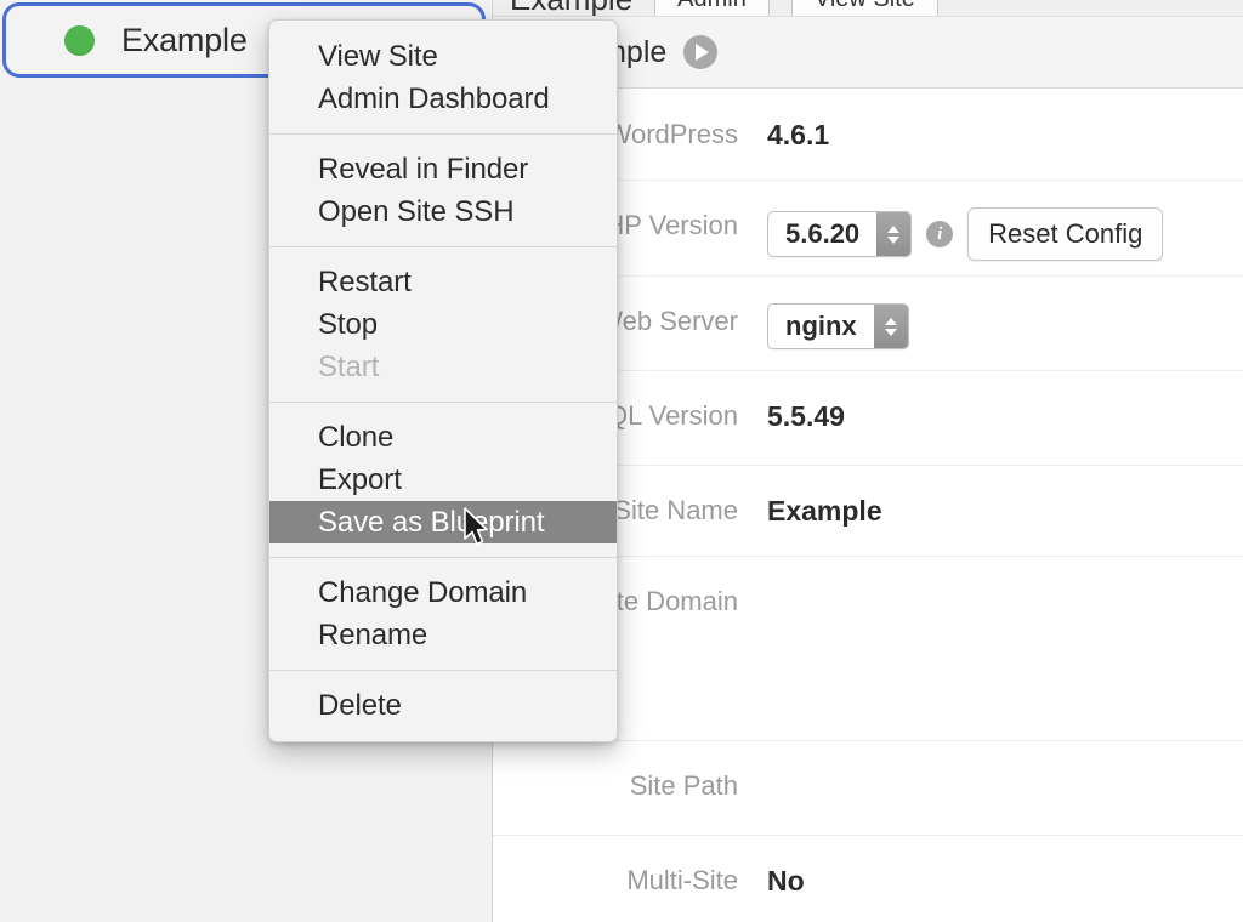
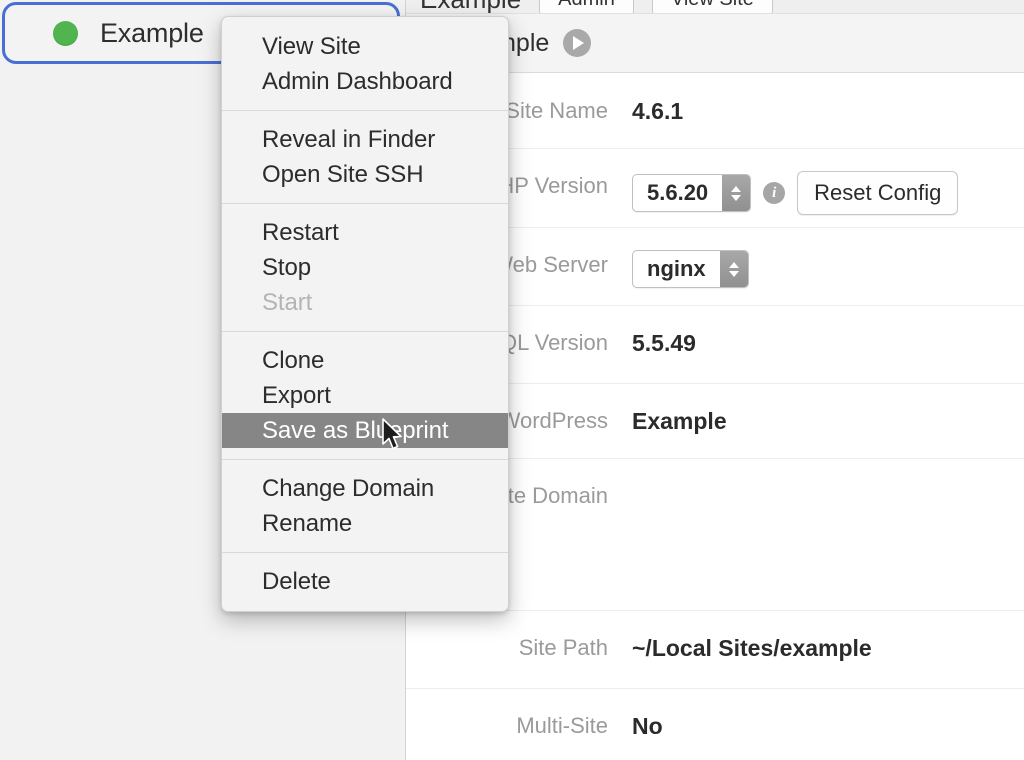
  Example
- WordPress
+ Site Name
  4.6.1
  P Version
  5.6.20
  i
  Reset Config
  eb Server
  nginx
  L Version
  5.5.49
- Site Name
+ WordPress
  Example
  te Domain
  Site Path
+ ~/Local Sites/example
  Multi-Site
  No
  View Site
  Admin Dashboard
  Reveal in Finder
  Open Site SSH
  Restart
  Stop
  Start
  Clone
  Export
  Save as Bleprint
  Change Domain
  Rename
  Delete
